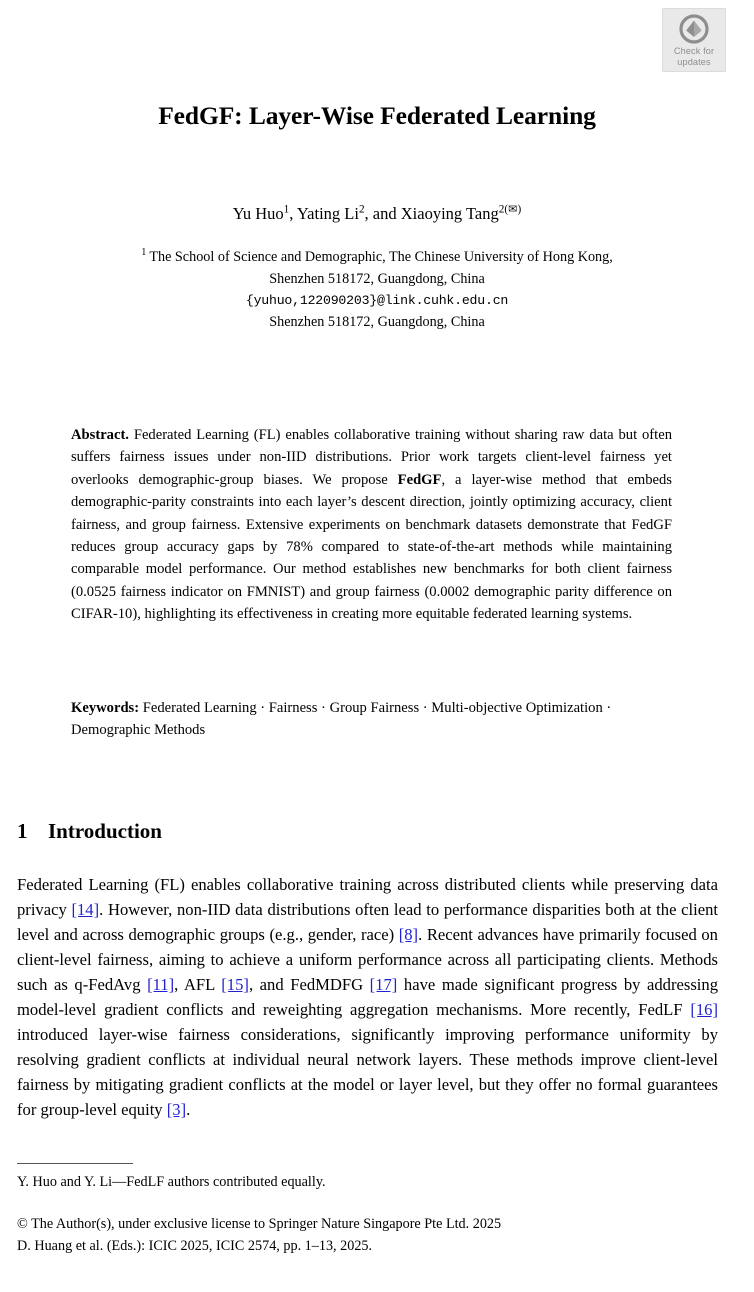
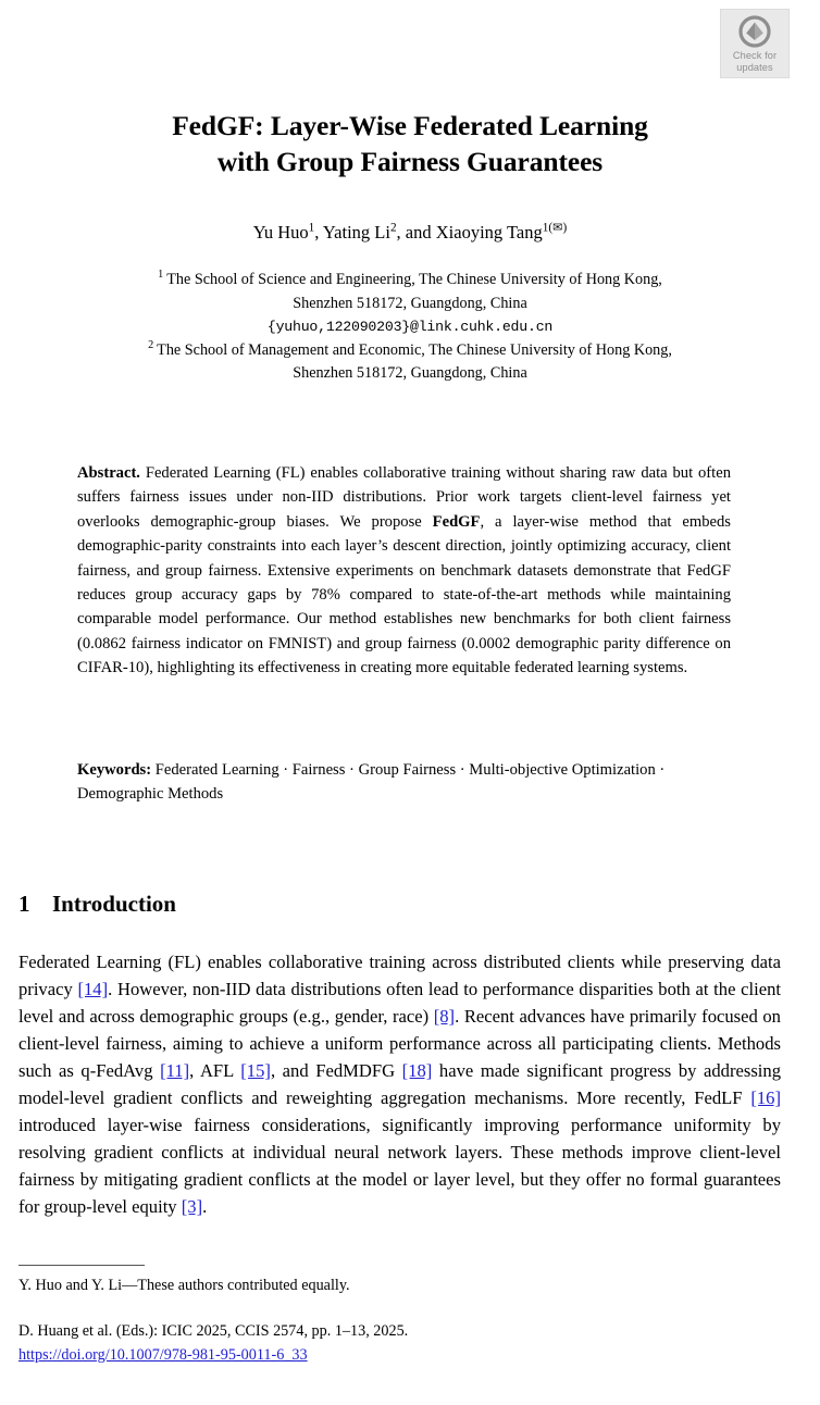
  Check for
  updates
  FedGF: Layer-Wise Federated Learning
+ with Group Fairness Guarantees
- Yu Huo1, Yating Li2, and Xiaoying Tang2(✉)
+ Yu Huo1, Yating Li2, and Xiaoying Tang1(✉)
- 1 The School of Science and Demographic, The Chinese University of Hong Kong,
+ 1 The School of Science and Engineering, The Chinese University of Hong Kong,
  Shenzhen 518172, Guangdong, China
  {yuhuo,122090203}@link.cuhk.edu.cn
+ 2 The School of Management and Economic, The Chinese University of Hong Kong,
  Shenzhen 518172, Guangdong, China
- Abstract. Federated Learning (FL) enables collaborative training without sharing raw data but often suffers fairness issues under non-IID distributions. Prior work targets client-level fairness yet overlooks demographic-group biases. We propose FedGF, a layer-wise method that embeds demographic-parity constraints into each layer’s descent direction, jointly optimizing accuracy, client fairness, and group fairness. Extensive experiments on benchmark datasets demonstrate that FedGF reduces group accuracy gaps by 78% compared to state-of-the-art methods while maintaining comparable model performance. Our method establishes new benchmarks for both client fairness (0.0525 fairness indicator on FMNIST) and group fairness (0.0002 demographic parity difference on CIFAR-10), highlighting its effectiveness in creating more equitable federated learning systems.
+ Abstract. Federated Learning (FL) enables collaborative training without sharing raw data but often suffers fairness issues under non-IID distributions. Prior work targets client-level fairness yet overlooks demographic-group biases. We propose FedGF, a layer-wise method that embeds demographic-parity constraints into each layer’s descent direction, jointly optimizing accuracy, client fairness, and group fairness. Extensive experiments on benchmark datasets demonstrate that FedGF reduces group accuracy gaps by 78% compared to state-of-the-art methods while maintaining comparable model performance. Our method establishes new benchmarks for both client fairness (0.0862 fairness indicator on FMNIST) and group fairness (0.0002 demographic parity difference on CIFAR-10), highlighting its effectiveness in creating more equitable federated learning systems.
  Keywords: Federated Learning · Fairness · Group Fairness · Multi-objective Optimization · Demographic Methods
  1 Introduction
- Federated Learning (FL) enables collaborative training across distributed clients while preserving data privacy [14]. However, non-IID data distributions often lead to performance disparities both at the client level and across demographic groups (e.g., gender, race) [8]. Recent advances have primarily focused on client-level fairness, aiming to achieve a uniform performance across all participating clients. Methods such as q-FedAvg [11], AFL [15], and FedMDFG [17] have made significant progress by addressing model-level gradient conflicts and reweighting aggregation mechanisms. More recently, FedLF [16] introduced layer-wise fairness considerations, significantly improving performance uniformity by resolving gradient conflicts at individual neural network layers. These methods improve client-level fairness by mitigating gradient conflicts at the model or layer level, but they offer no formal guarantees for group-level equity [3].
+ Federated Learning (FL) enables collaborative training across distributed clients while preserving data privacy [14]. However, non-IID data distributions often lead to performance disparities both at the client level and across demographic groups (e.g., gender, race) [8]. Recent advances have primarily focused on client-level fairness, aiming to achieve a uniform performance across all participating clients. Methods such as q-FedAvg [11], AFL [15], and FedMDFG [18] have made significant progress by addressing model-level gradient conflicts and reweighting aggregation mechanisms. More recently, FedLF [16] introduced layer-wise fairness considerations, significantly improving performance uniformity by resolving gradient conflicts at individual neural network layers. These methods improve client-level fairness by mitigating gradient conflicts at the model or layer level, but they offer no formal guarantees for group-level equity [3].
- Y. Huo and Y. Li—FedLF authors contributed equally.
+ Y. Huo and Y. Li—These authors contributed equally.
- © The Author(s), under exclusive license to Springer Nature Singapore Pte Ltd. 2025
- D. Huang et al. (Eds.): ICIC 2025, ICIC 2574, pp. 1–13, 2025.
+ D. Huang et al. (Eds.): ICIC 2025, CCIS 2574, pp. 1–13, 2025.
+ https://doi.org/10.1007/978-981-95-0011-6_33
